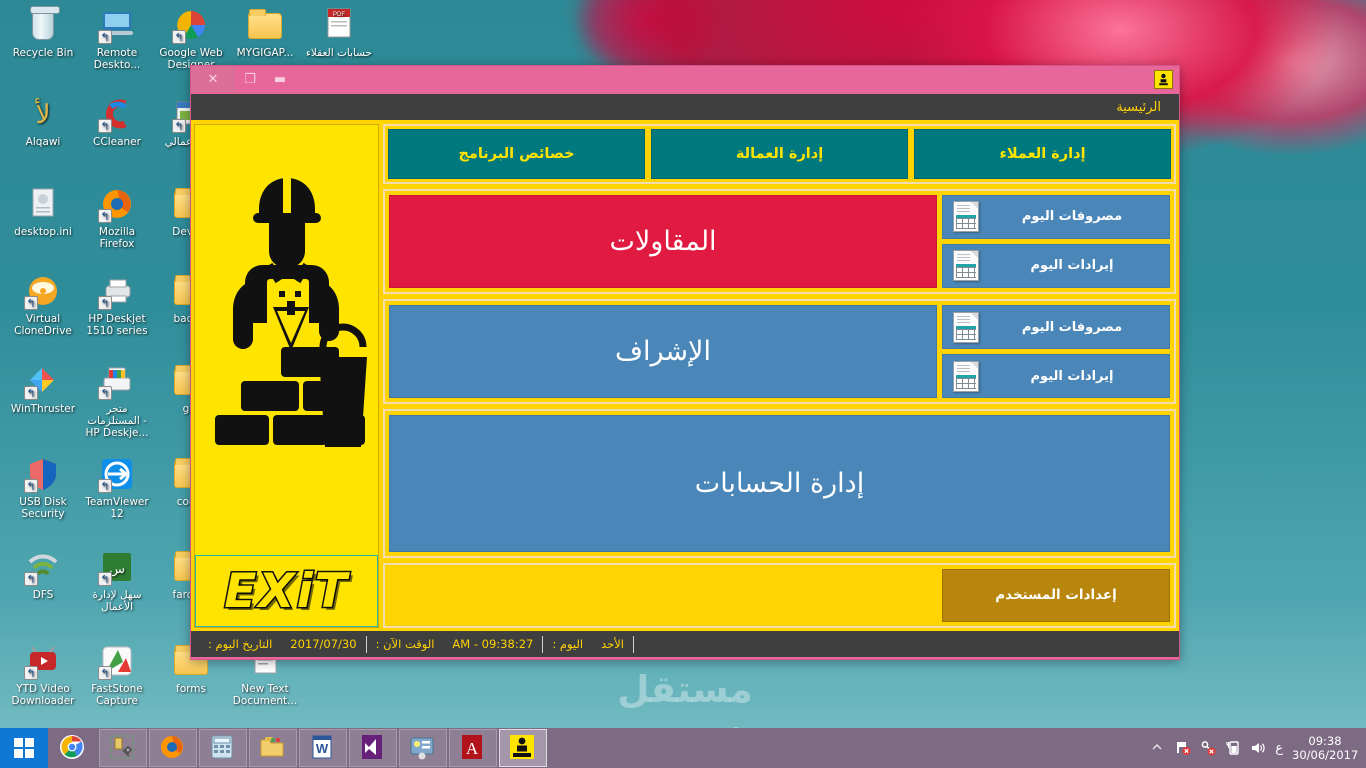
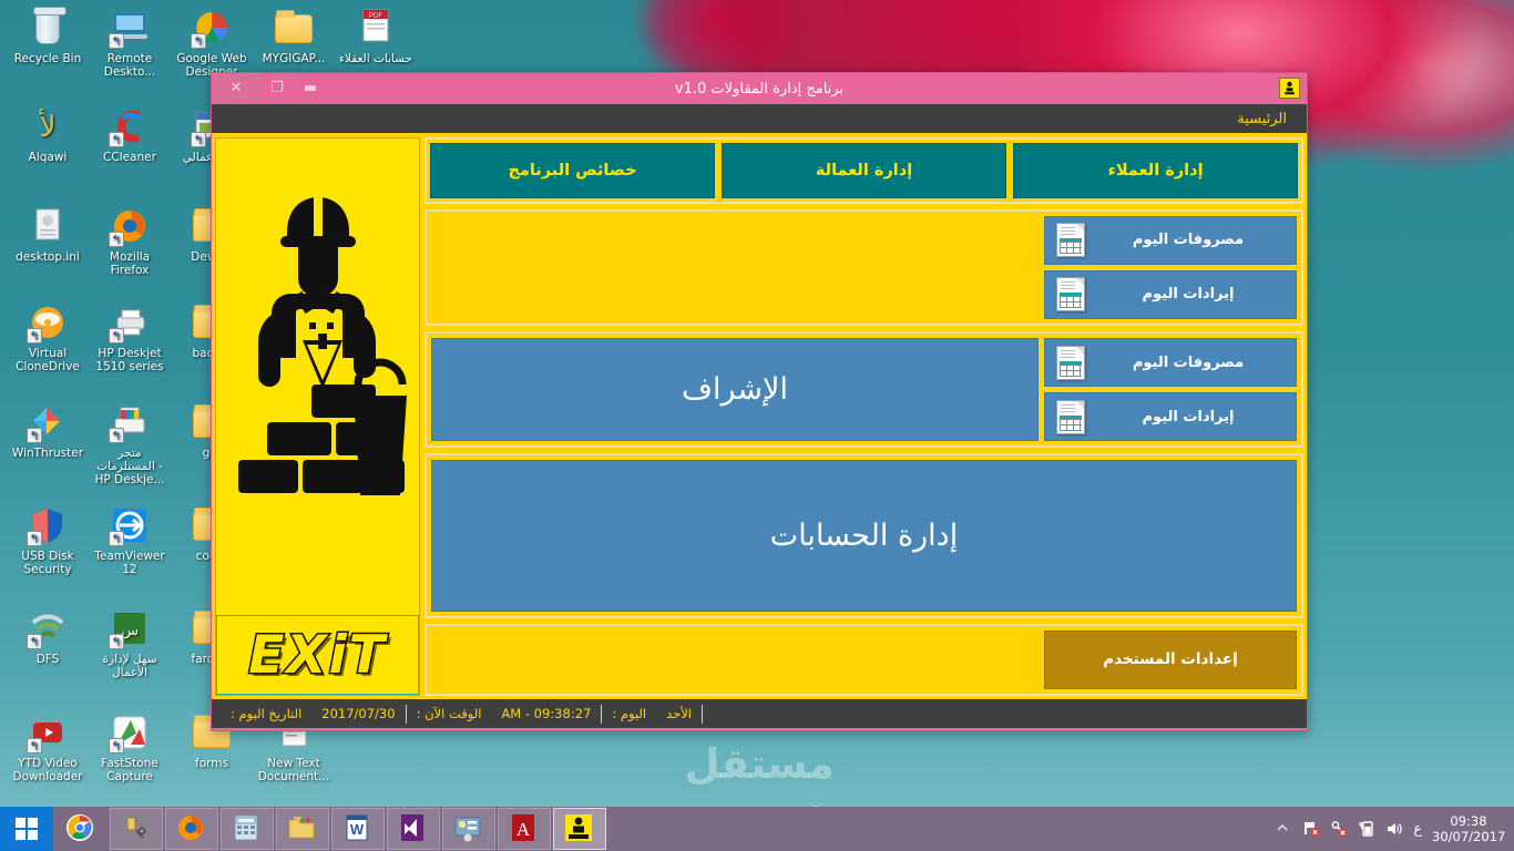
  مستقل
  Recycle Bin
  ↰
  Remote Deskto...
  ↰
  Google Web Desi
  MYGIGAP...
  حسابات العقلاء
  ﻷ
  Alqawi
  ↰
  CCleaner
  ↰
  desktop.ini
  ↰
  Mozilla Firefox
  ↰
  Virtual CloneDrive
  ↰
  HP Deskjet 1510 series
  ↰
  WinThruster
  ↰
  متجر المستلزمات - HP Deskje...
  ↰
  USB Disk Security
  ↰
  TeamViewer 12
  ↰
  DFS
  س
  ↰
  سهل لإدارة الأعمال
  ↰
  YTD Video Downloader
  ↰
  FastStone Capture
  forms
  New Text Document...
  ✕
  ❐
  ▬
+ برنامج إدارة المقاولات v1.0
  الرئيسية
  إدارة العملاء
  إدارة العمالة
  خصائص البرنامج
  مصروفات اليوم
  إيرادات اليوم
- المقاولات
  مصروفات اليوم
  إيرادات اليوم
  الإشراف
  إدارة الحسابات
  إعدادات المستخدم
  EXiT
  التاريخ اليوم :
  2017/07/30
  الوقت الآن :
  09:38:27 - AM
  اليوم :
  الأحد
  W
  A
  ع
  09:38
- 30/06/2017
+ 30/07/2017
